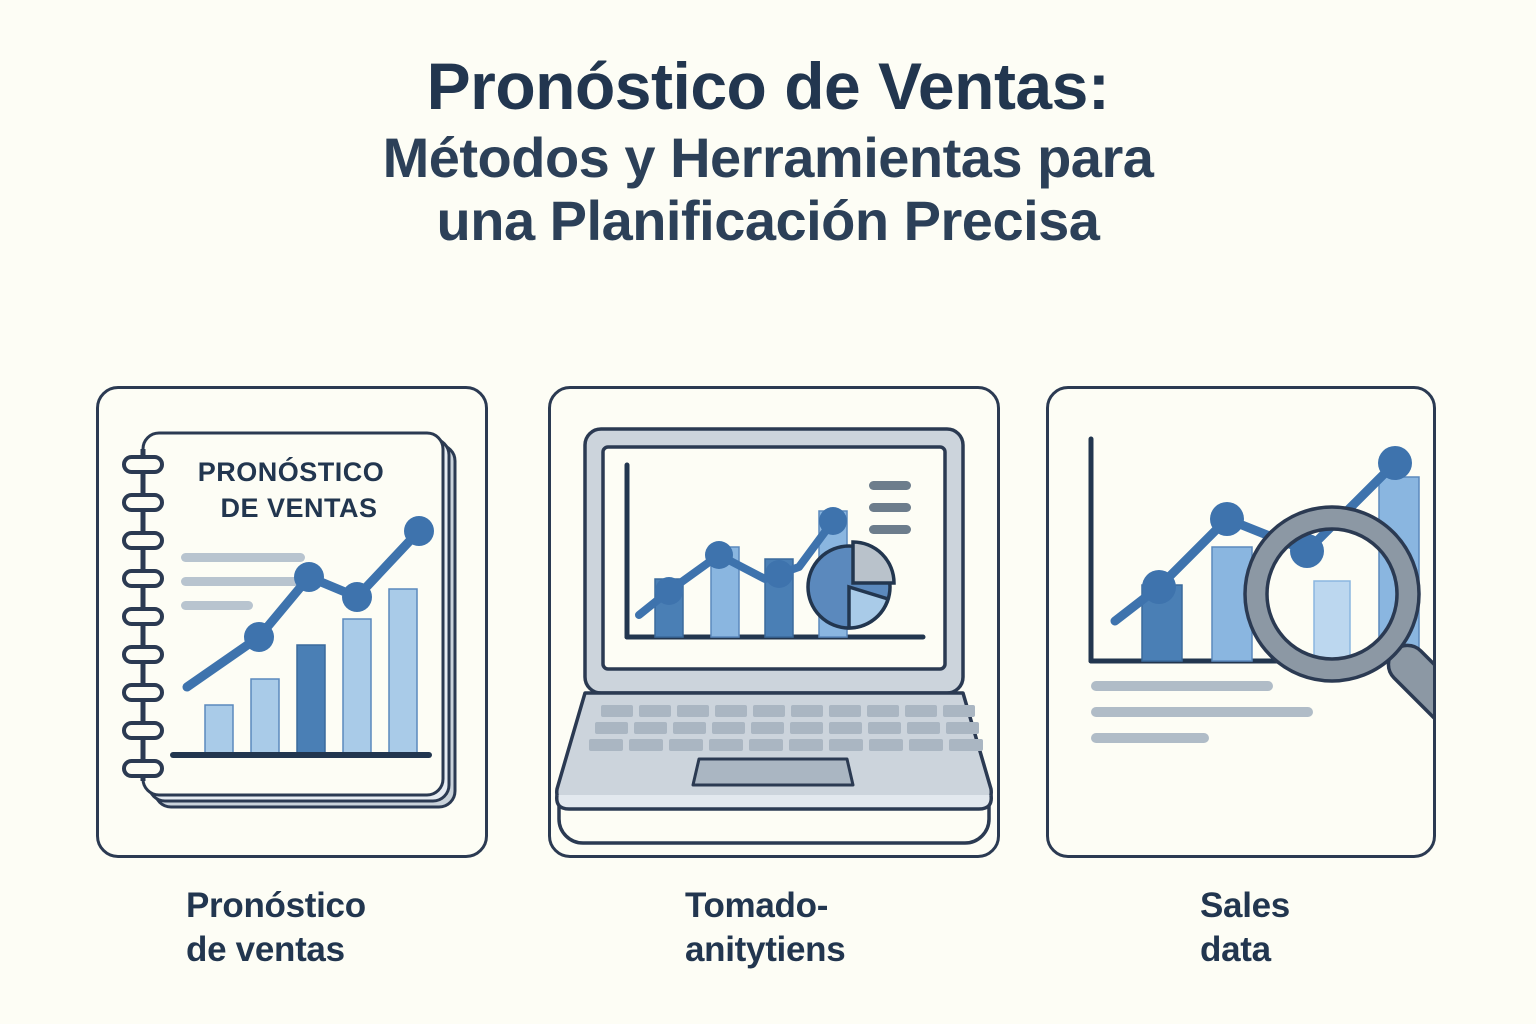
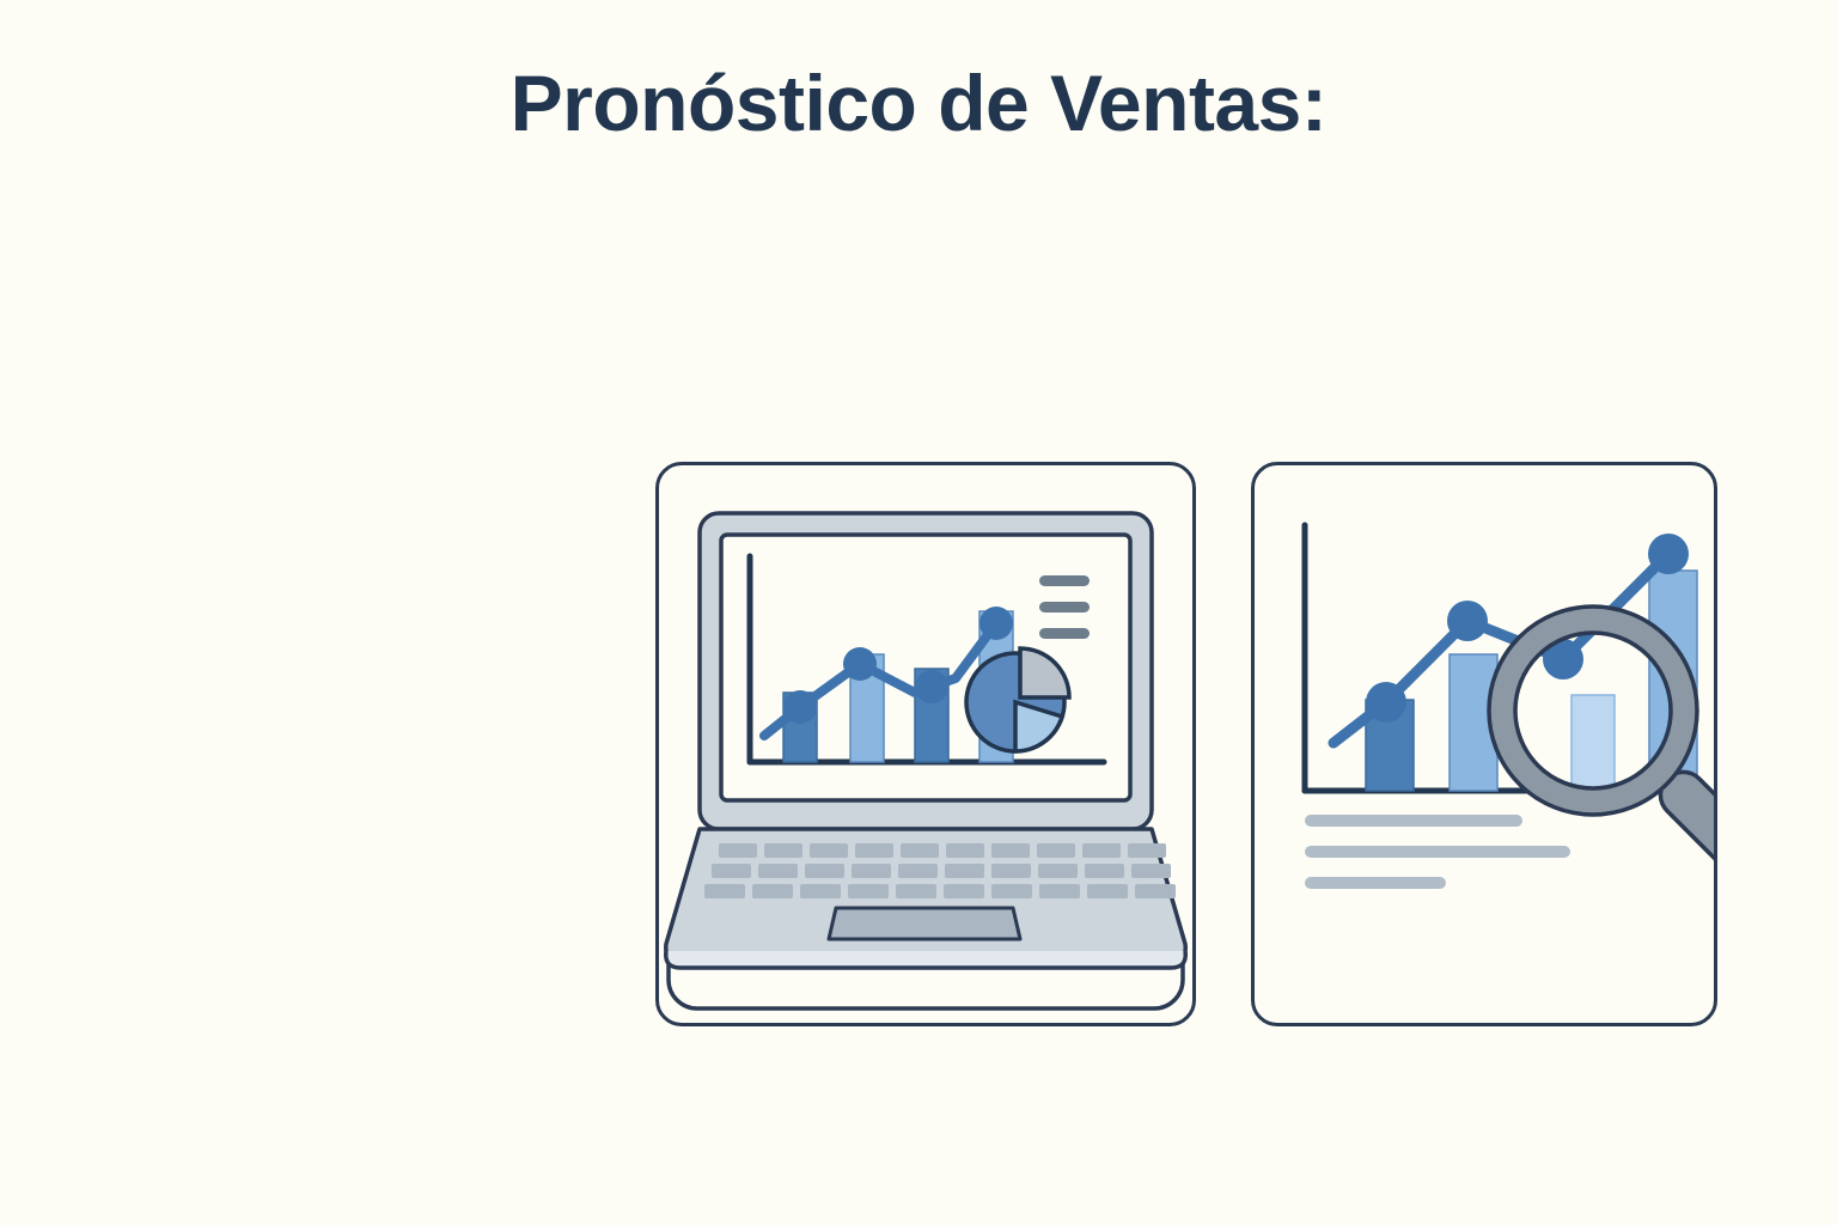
  Pronóstico de Ventas:
- Métodos y Herramientas para
- una Planificación Precisa
- PRONÓSTICO
- DE VENTAS
- Pronóstico
- de ventas
- Tomado-
- anitytiens
- Sales
- data
